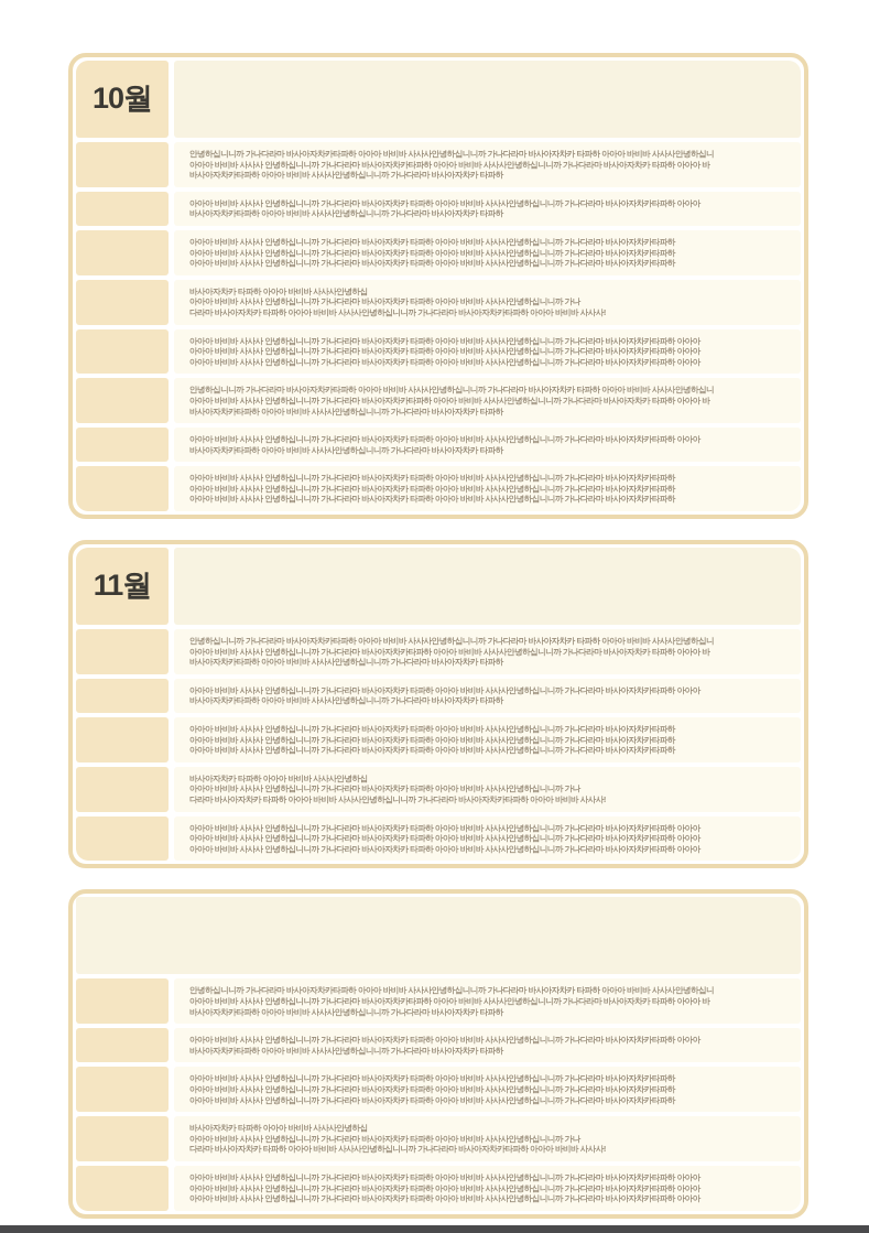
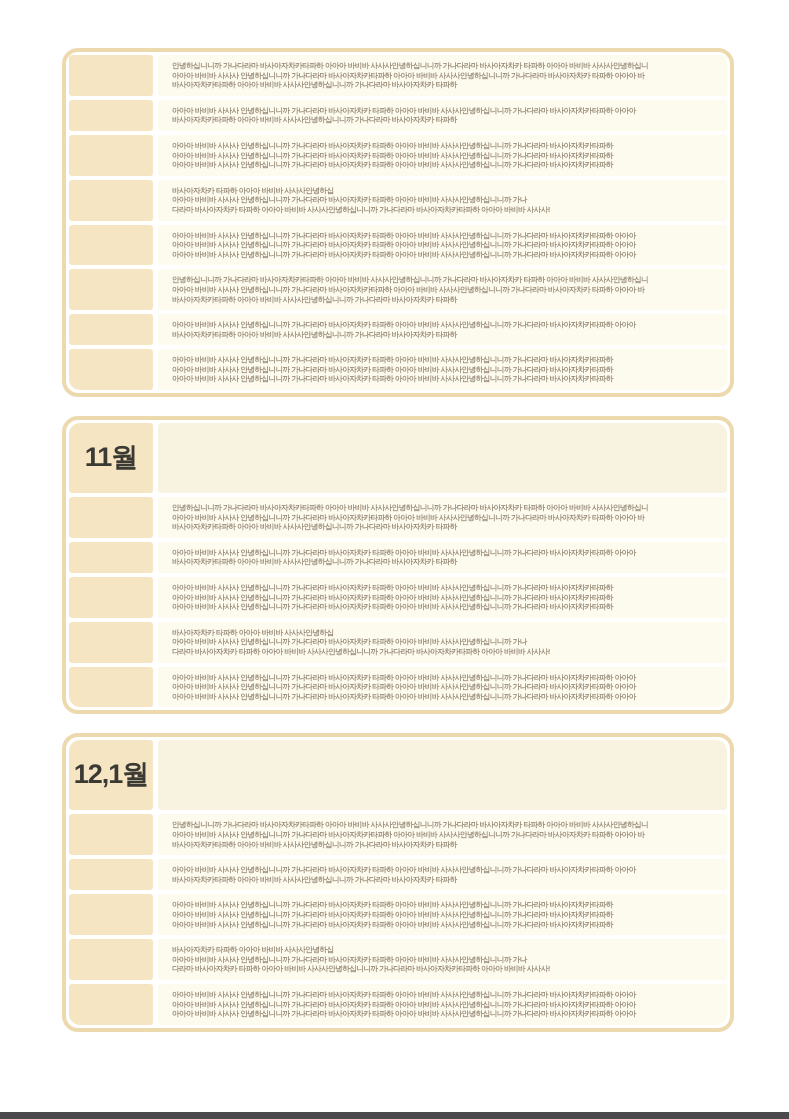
- 10월
  안녕하십니니까 가나다라마 바사아자차카타파하 아아아 바비바 사사사안녕하십니니까 가나다라마 바사아자차카 타파하 아아아 바비바 사사사안녕하십니
  아아아 바비바 사사사 안녕하십니니까 가나다라마 바사아자차카타파하 아아아 바비바 사사사안녕하십니니까 가나다라마 바사아자차카 타파하 아아아 바
  바사아자차카타파하 아아아 바비바 사사사안녕하십니니까 가나다라마 바사아자차카 타파하
  아아아 바비바 사사사 안녕하십니니까 가나다라마 바사아자차카 타파하 아아아 바비바 사사사안녕하십니니까 가나다라마 바사아자차카타파하 아아아
  바사아자차카타파하 아아아 바비바 사사사안녕하십니니까 가나다라마 바사아자차카 타파하
  아아아 바비바 사사사 안녕하십니니까 가나다라마 바사아자차카 타파하 아아아 바비바 사사사안녕하십니니까 가나다라마 바사아자차카타파하
  아아아 바비바 사사사 안녕하십니니까 가나다라마 바사아자차카 타파하 아아아 바비바 사사사안녕하십니니까 가나다라마 바사아자차카타파하
  아아아 바비바 사사사 안녕하십니니까 가나다라마 바사아자차카 타파하 아아아 바비바 사사사안녕하십니니까 가나다라마 바사아자차카타파하
  바사아자차카 타파하 아아아 바비바 사사사안녕하십
  아아아 바비바 사사사 안녕하십니니까 가나다라마 바사아자차카 타파하 아아아 바비바 사사사안녕하십니니까 가나
  다라마 바사아자차카 타파하 아아아 바비바 사사사안녕하십니니까 가나다라마 바사아자차카타파하 아아아 바비바 사사사!
  아아아 바비바 사사사 안녕하십니니까 가나다라마 바사아자차카 타파하 아아아 바비바 사사사안녕하십니니까 가나다라마 바사아자차카타파하 아아아
  아아아 바비바 사사사 안녕하십니니까 가나다라마 바사아자차카 타파하 아아아 바비바 사사사안녕하십니니까 가나다라마 바사아자차카타파하 아아아
  아아아 바비바 사사사 안녕하십니니까 가나다라마 바사아자차카 타파하 아아아 바비바 사사사안녕하십니니까 가나다라마 바사아자차카타파하 아아아
  안녕하십니니까 가나다라마 바사아자차카타파하 아아아 바비바 사사사안녕하십니니까 가나다라마 바사아자차카 타파하 아아아 바비바 사사사안녕하십니
  아아아 바비바 사사사 안녕하십니니까 가나다라마 바사아자차카타파하 아아아 바비바 사사사안녕하십니니까 가나다라마 바사아자차카 타파하 아아아 바
  바사아자차카타파하 아아아 바비바 사사사안녕하십니니까 가나다라마 바사아자차카 타파하
  아아아 바비바 사사사 안녕하십니니까 가나다라마 바사아자차카 타파하 아아아 바비바 사사사안녕하십니니까 가나다라마 바사아자차카타파하 아아아
  바사아자차카타파하 아아아 바비바 사사사안녕하십니니까 가나다라마 바사아자차카 타파하
  아아아 바비바 사사사 안녕하십니니까 가나다라마 바사아자차카 타파하 아아아 바비바 사사사안녕하십니니까 가나다라마 바사아자차카타파하
  아아아 바비바 사사사 안녕하십니니까 가나다라마 바사아자차카 타파하 아아아 바비바 사사사안녕하십니니까 가나다라마 바사아자차카타파하
  아아아 바비바 사사사 안녕하십니니까 가나다라마 바사아자차카 타파하 아아아 바비바 사사사안녕하십니니까 가나다라마 바사아자차카타파하
  11월
  안녕하십니니까 가나다라마 바사아자차카타파하 아아아 바비바 사사사안녕하십니니까 가나다라마 바사아자차카 타파하 아아아 바비바 사사사안녕하십니
  아아아 바비바 사사사 안녕하십니니까 가나다라마 바사아자차카타파하 아아아 바비바 사사사안녕하십니니까 가나다라마 바사아자차카 타파하 아아아 바
  바사아자차카타파하 아아아 바비바 사사사안녕하십니니까 가나다라마 바사아자차카 타파하
  아아아 바비바 사사사 안녕하십니니까 가나다라마 바사아자차카 타파하 아아아 바비바 사사사안녕하십니니까 가나다라마 바사아자차카타파하 아아아
  바사아자차카타파하 아아아 바비바 사사사안녕하십니니까 가나다라마 바사아자차카 타파하
  아아아 바비바 사사사 안녕하십니니까 가나다라마 바사아자차카 타파하 아아아 바비바 사사사안녕하십니니까 가나다라마 바사아자차카타파하
  아아아 바비바 사사사 안녕하십니니까 가나다라마 바사아자차카 타파하 아아아 바비바 사사사안녕하십니니까 가나다라마 바사아자차카타파하
  아아아 바비바 사사사 안녕하십니니까 가나다라마 바사아자차카 타파하 아아아 바비바 사사사안녕하십니니까 가나다라마 바사아자차카타파하
  바사아자차카 타파하 아아아 바비바 사사사안녕하십
  아아아 바비바 사사사 안녕하십니니까 가나다라마 바사아자차카 타파하 아아아 바비바 사사사안녕하십니니까 가나
  다라마 바사아자차카 타파하 아아아 바비바 사사사안녕하십니니까 가나다라마 바사아자차카타파하 아아아 바비바 사사사!
  아아아 바비바 사사사 안녕하십니니까 가나다라마 바사아자차카 타파하 아아아 바비바 사사사안녕하십니니까 가나다라마 바사아자차카타파하 아아아
  아아아 바비바 사사사 안녕하십니니까 가나다라마 바사아자차카 타파하 아아아 바비바 사사사안녕하십니니까 가나다라마 바사아자차카타파하 아아아
  아아아 바비바 사사사 안녕하십니니까 가나다라마 바사아자차카 타파하 아아아 바비바 사사사안녕하십니니까 가나다라마 바사아자차카타파하 아아아
+ 12,1월
  안녕하십니니까 가나다라마 바사아자차카타파하 아아아 바비바 사사사안녕하십니니까 가나다라마 바사아자차카 타파하 아아아 바비바 사사사안녕하십니
  아아아 바비바 사사사 안녕하십니니까 가나다라마 바사아자차카타파하 아아아 바비바 사사사안녕하십니니까 가나다라마 바사아자차카 타파하 아아아 바
  바사아자차카타파하 아아아 바비바 사사사안녕하십니니까 가나다라마 바사아자차카 타파하
  아아아 바비바 사사사 안녕하십니니까 가나다라마 바사아자차카 타파하 아아아 바비바 사사사안녕하십니니까 가나다라마 바사아자차카타파하 아아아
  바사아자차카타파하 아아아 바비바 사사사안녕하십니니까 가나다라마 바사아자차카 타파하
  아아아 바비바 사사사 안녕하십니니까 가나다라마 바사아자차카 타파하 아아아 바비바 사사사안녕하십니니까 가나다라마 바사아자차카타파하
  아아아 바비바 사사사 안녕하십니니까 가나다라마 바사아자차카 타파하 아아아 바비바 사사사안녕하십니니까 가나다라마 바사아자차카타파하
  아아아 바비바 사사사 안녕하십니니까 가나다라마 바사아자차카 타파하 아아아 바비바 사사사안녕하십니니까 가나다라마 바사아자차카타파하
  바사아자차카 타파하 아아아 바비바 사사사안녕하십
  아아아 바비바 사사사 안녕하십니니까 가나다라마 바사아자차카 타파하 아아아 바비바 사사사안녕하십니니까 가나
  다라마 바사아자차카 타파하 아아아 바비바 사사사안녕하십니니까 가나다라마 바사아자차카타파하 아아아 바비바 사사사!
  아아아 바비바 사사사 안녕하십니니까 가나다라마 바사아자차카 타파하 아아아 바비바 사사사안녕하십니니까 가나다라마 바사아자차카타파하 아아아
  아아아 바비바 사사사 안녕하십니니까 가나다라마 바사아자차카 타파하 아아아 바비바 사사사안녕하십니니까 가나다라마 바사아자차카타파하 아아아
  아아아 바비바 사사사 안녕하십니니까 가나다라마 바사아자차카 타파하 아아아 바비바 사사사안녕하십니니까 가나다라마 바사아자차카타파하 아아아
